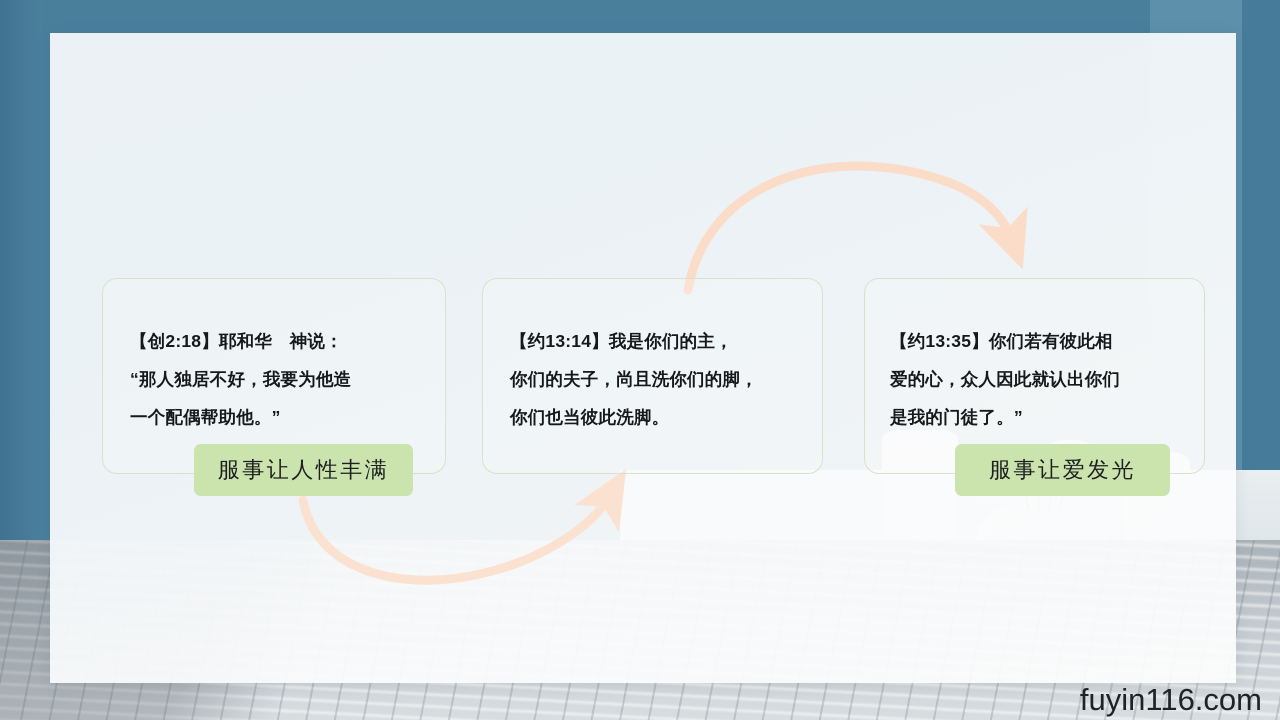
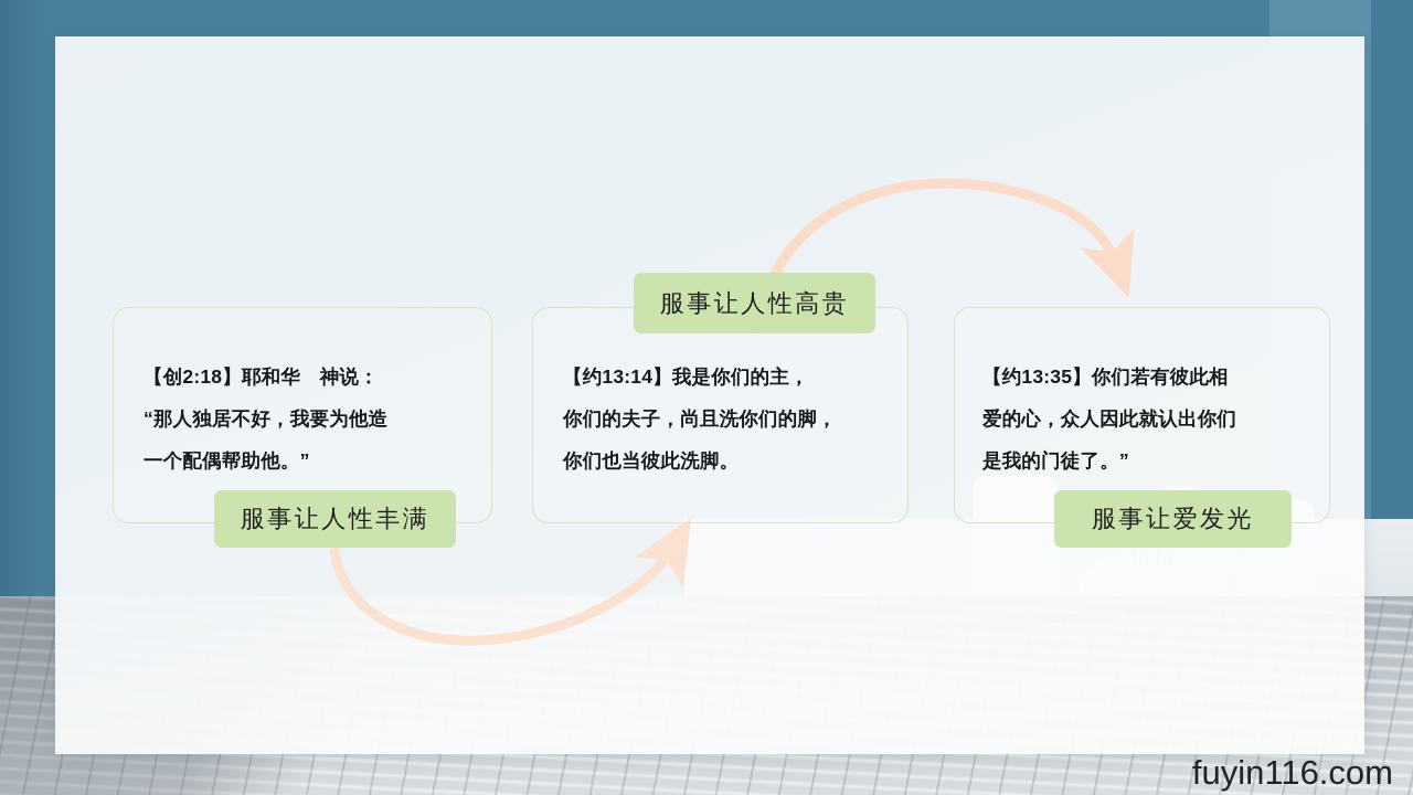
  【创2:18】耶和华 神说：
  “那人独居不好，我要为他造
  一个配偶帮助他。”
  【约13:14】我是你们的主，
  你们的夫子，尚且洗你们的脚，
  你们也当彼此洗脚。
  【约13:35】你们若有彼此相
  爱的心，众人因此就认出你们
  是我的门徒了。”
+ 服事让人性高贵
  服事让人性丰满
  服事让爱发光
  fuyin116.com
